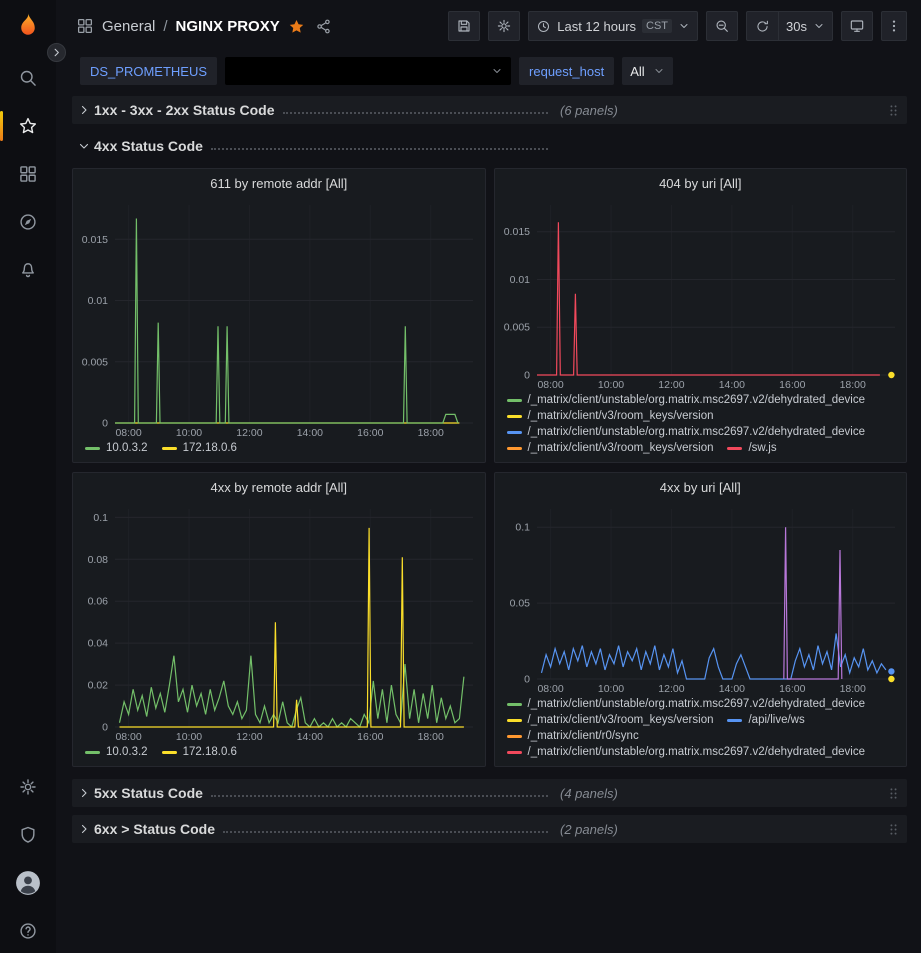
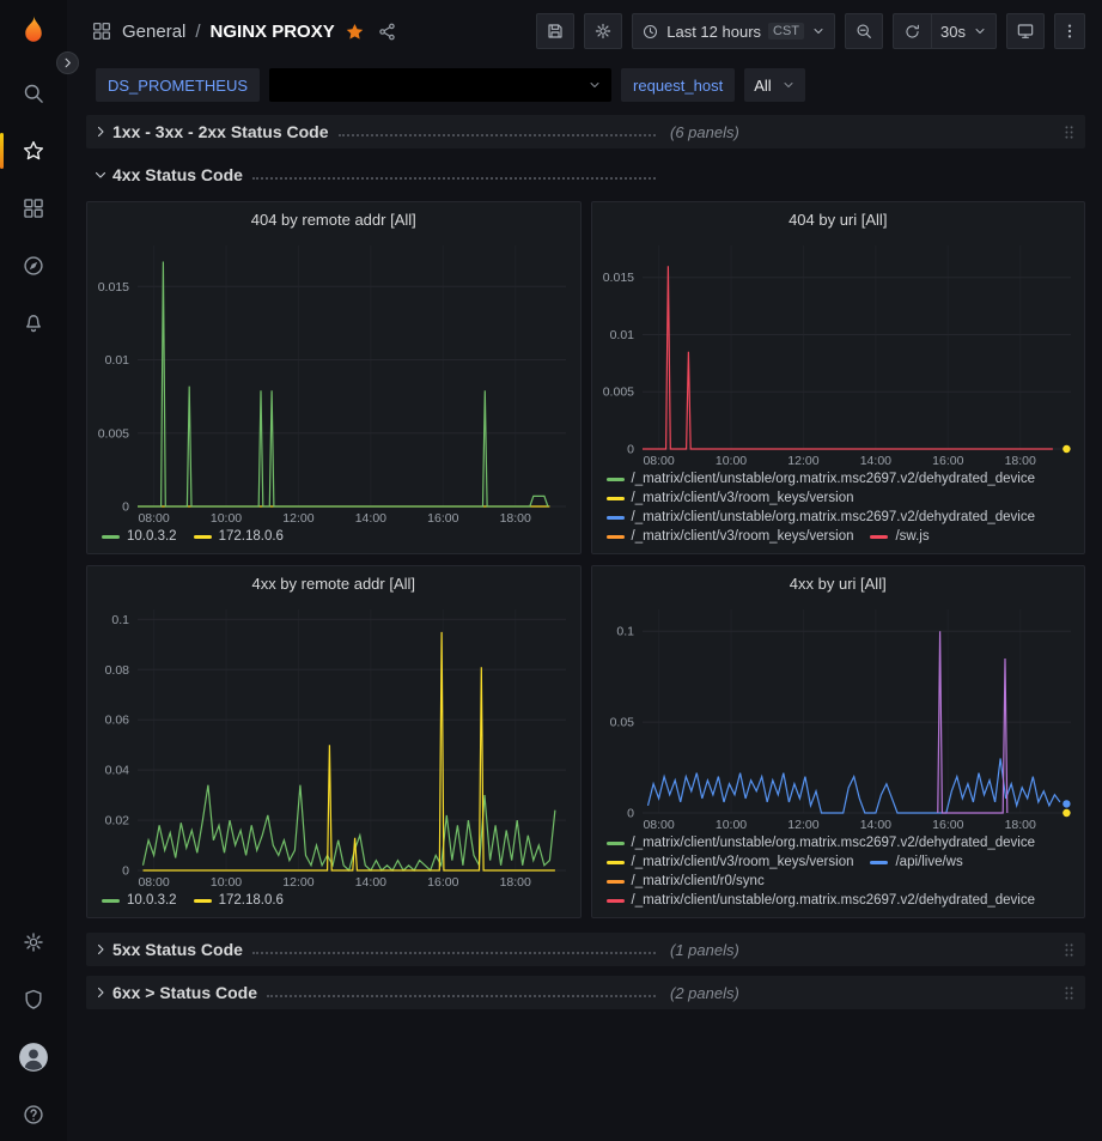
  General
  /
  NGINX PROXY
  Last 12 hours
  CST
  30s
  DS_PROMETHEUS
  request_host
  All
  1xx - 3xx - 2xx Status Code
  (6 panels)
  4xx Status Code
- 611 by remote addr [All]
+ 404 by remote addr [All]
  08:00
  10:00
  12:00
  14:00
  16:00
  18:00
  0
  0.005
  0.01
  0.015
  10.0.3.2
  172.18.0.6
  404 by uri [All]
  08:00
  10:00
  12:00
  14:00
  16:00
  18:00
  0
  0.005
  0.01
  0.015
  /_matrix/client/unstable/org.matrix.msc2697.v2/dehydrated_device
  /_matrix/client/v3/room_keys/version
  /_matrix/client/unstable/org.matrix.msc2697.v2/dehydrated_device
  /_matrix/client/v3/room_keys/version
  /sw.js
  4xx by remote addr [All]
  08:00
  10:00
  12:00
  14:00
  16:00
  18:00
  0
  0.02
  0.04
  0.06
  0.08
  0.1
  10.0.3.2
  172.18.0.6
  4xx by uri [All]
  08:00
  10:00
  12:00
  14:00
  16:00
  18:00
  0
  0.05
  0.1
  /_matrix/client/unstable/org.matrix.msc2697.v2/dehydrated_device
  /_matrix/client/v3/room_keys/version
  /api/live/ws
  /_matrix/client/r0/sync
  /_matrix/client/unstable/org.matrix.msc2697.v2/dehydrated_device
  5xx Status Code
- (4 panels)
+ (1 panels)
  6xx > Status Code
  (2 panels)
